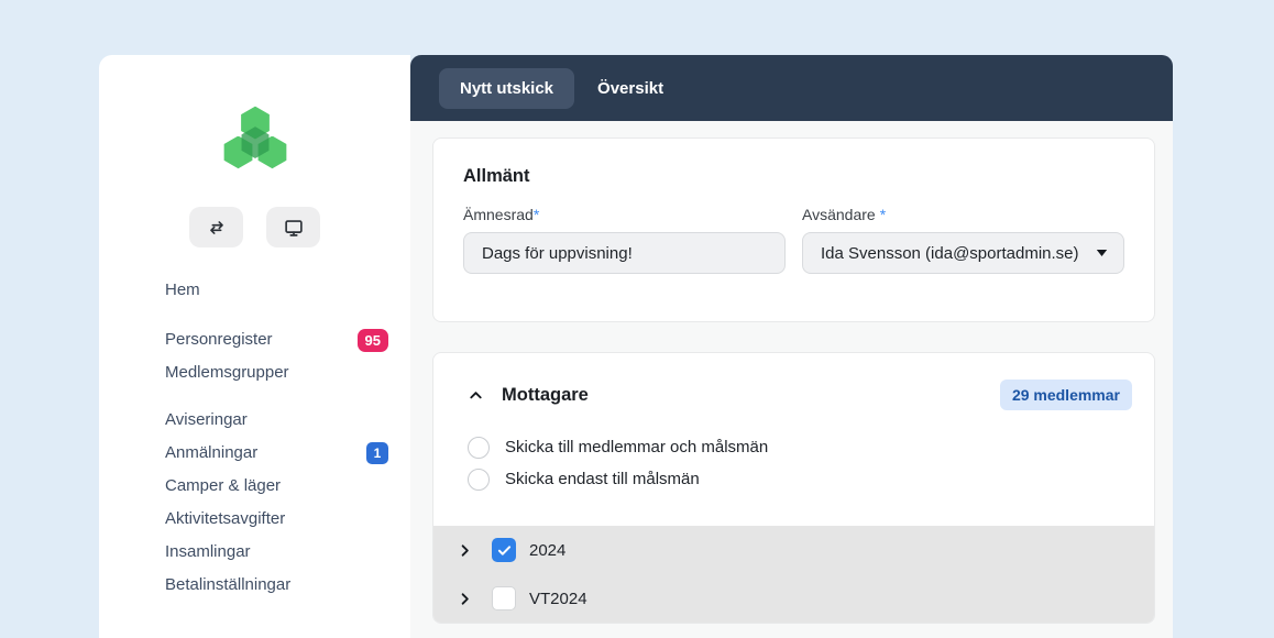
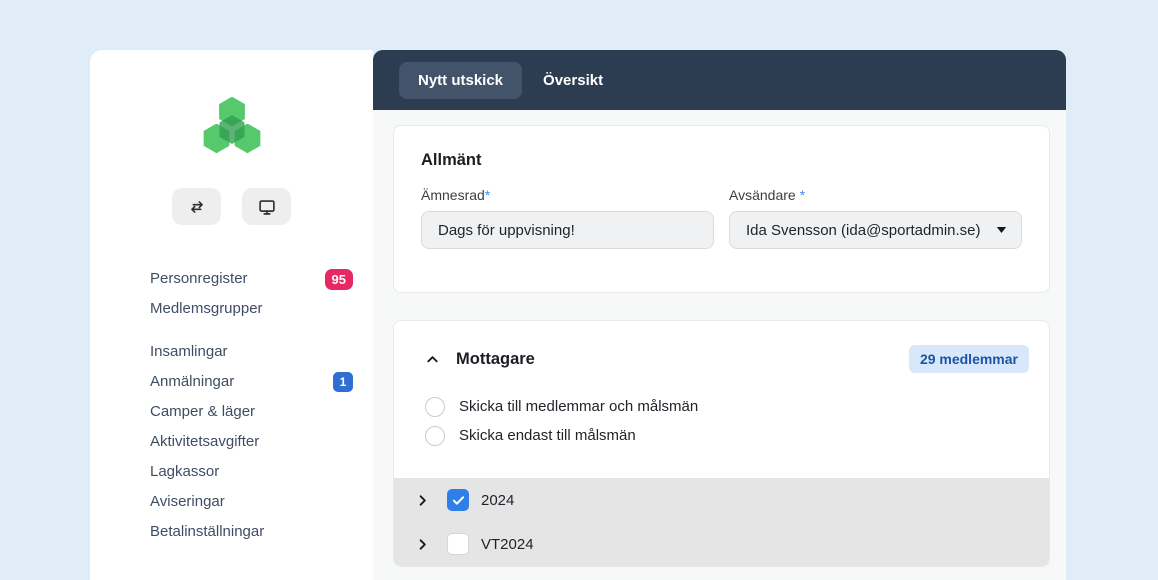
- Hem
  Personregister
  95
  Medlemsgrupper
- Aviseringar
+ Insamlingar
  Anmälningar
  1
  Camper & läger
  Aktivitetsavgifter
+ Lagkassor
- Insamlingar
+ Aviseringar
  Betalinställningar
  Nytt utskick
  Översikt
  Allmänt
  Ämnesrad*
  Dags för uppvisning!
  Avsändare *
  Ida Svensson (ida@sportadmin.se)
  Mottagare
  29 medlemmar
  Skicka till medlemmar och målsmän
  Skicka endast till målsmän
  2024
  VT2024
